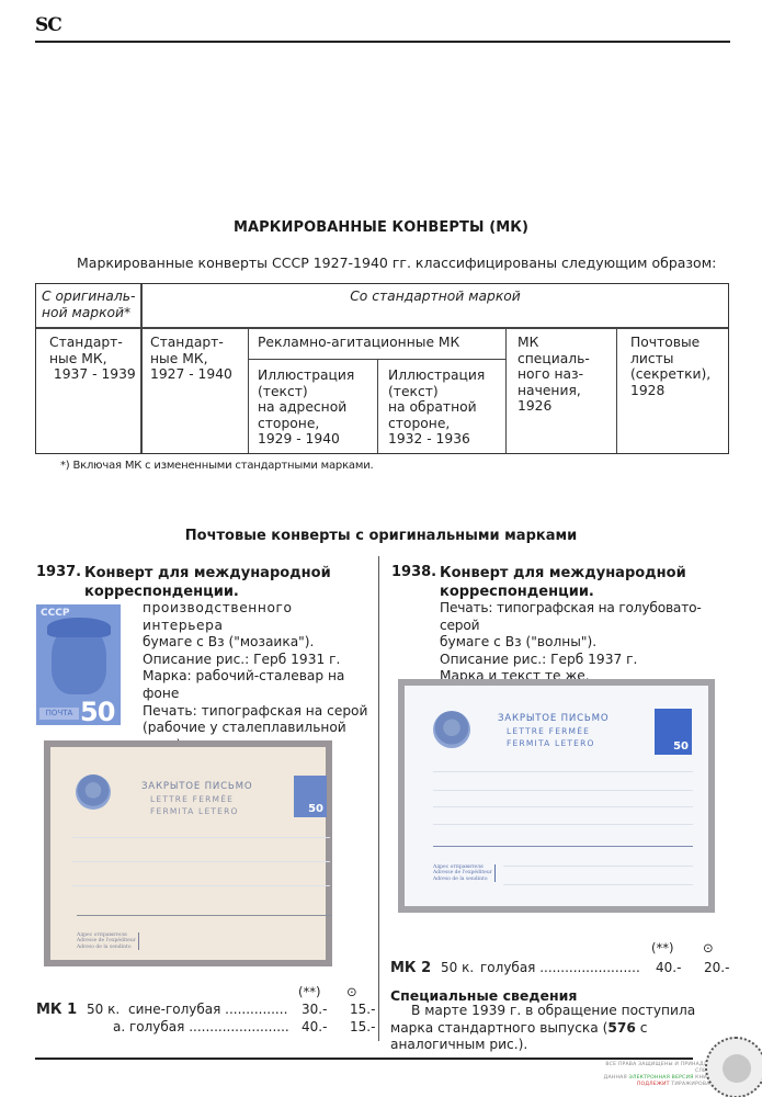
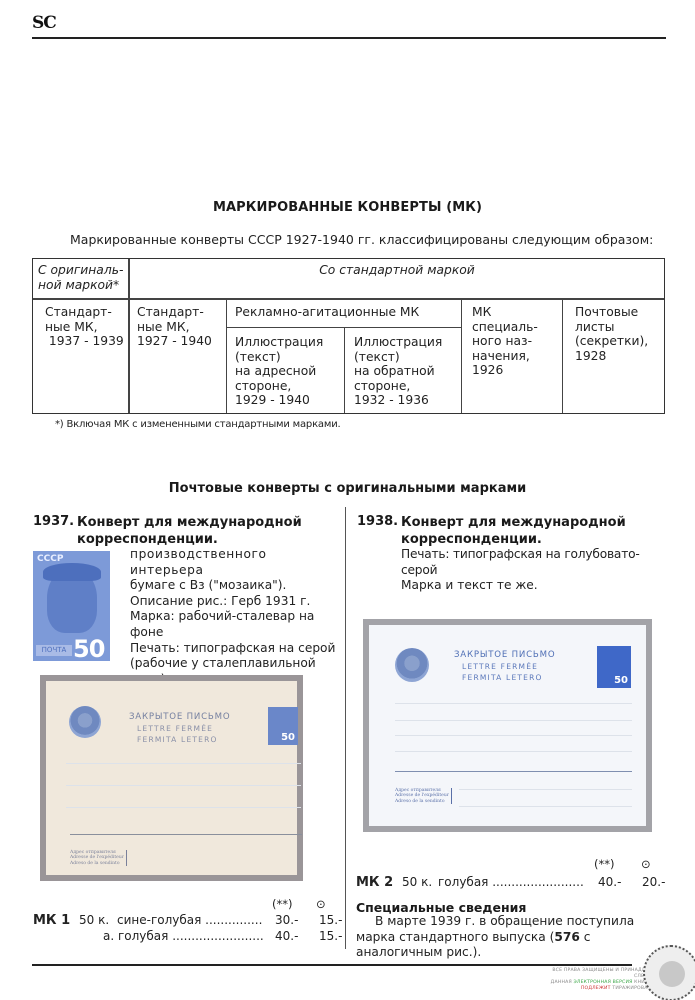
  SC
  МАРКИРОВАННЫЕ КОНВЕРТЫ (МК)
  Маркированные конверты СССР 1927-1940 гг. классифицированы следующим образом:
  С оригиналь-
  ной маркой*
  Со стандартной маркой
  Стандарт-
  ные МК,
  1937 - 1939
  Стандарт-
  ные МК,
  1927 - 1940
  Рекламно-агитационные МК
  Иллюстрация
  (текст)
  на адресной
  стороне,
  1929 - 1940
  Иллюстрация
  (текст)
  на обратной
  стороне,
  1932 - 1936
  МК
  специаль-
  ного наз-
  начения,
  1926
  Почтовые
  листы
  (секретки),
  1928
  *) Включая МК с измененными стандартными марками.
  Почтовые конверты с оригинальными марками
  1937.
  Конверт для международной
  корреспонденции.
  СССР
  ПОЧТА
  50
  производственного интерьера
  бумаге с Вз ("мозаика").
  Описание рис.: Герб 1931 г.
  Марка: рабочий-сталевар на фоне
  Печать: типографская на серой
  (рабочие у сталеплавильной
  ЗАКРЫТОЕ ПИСЬМО
  LETTRE FERMÉE
  FERMITA LETERO
  50
  (**)
  ⊙
  МК 1
  50 к.
  сине-голубая ...............
  30.-
  15.-
  а. голубая ........................
  40.-
  15.-
  1938.
  Конверт для международной
  корреспонденции.
  Печать: типографская на голубовато-серой
- бумаге с Вз ("волны").
- Описание рис.: Герб 1937 г.
  Марка и текст те же.
  ЗАКРЫТОЕ ПИСЬМО
  LETTRE FERMÉE
  FERMITA LETERO
  50
  (**)
  ⊙
  МК 2
  50 к.
  голубая ........................
  40.-
  20.-
  Специальные сведения
  В марте 1939 г. в обращение поступила марка стандартного выпуска (576 с аналогичным рис.).
